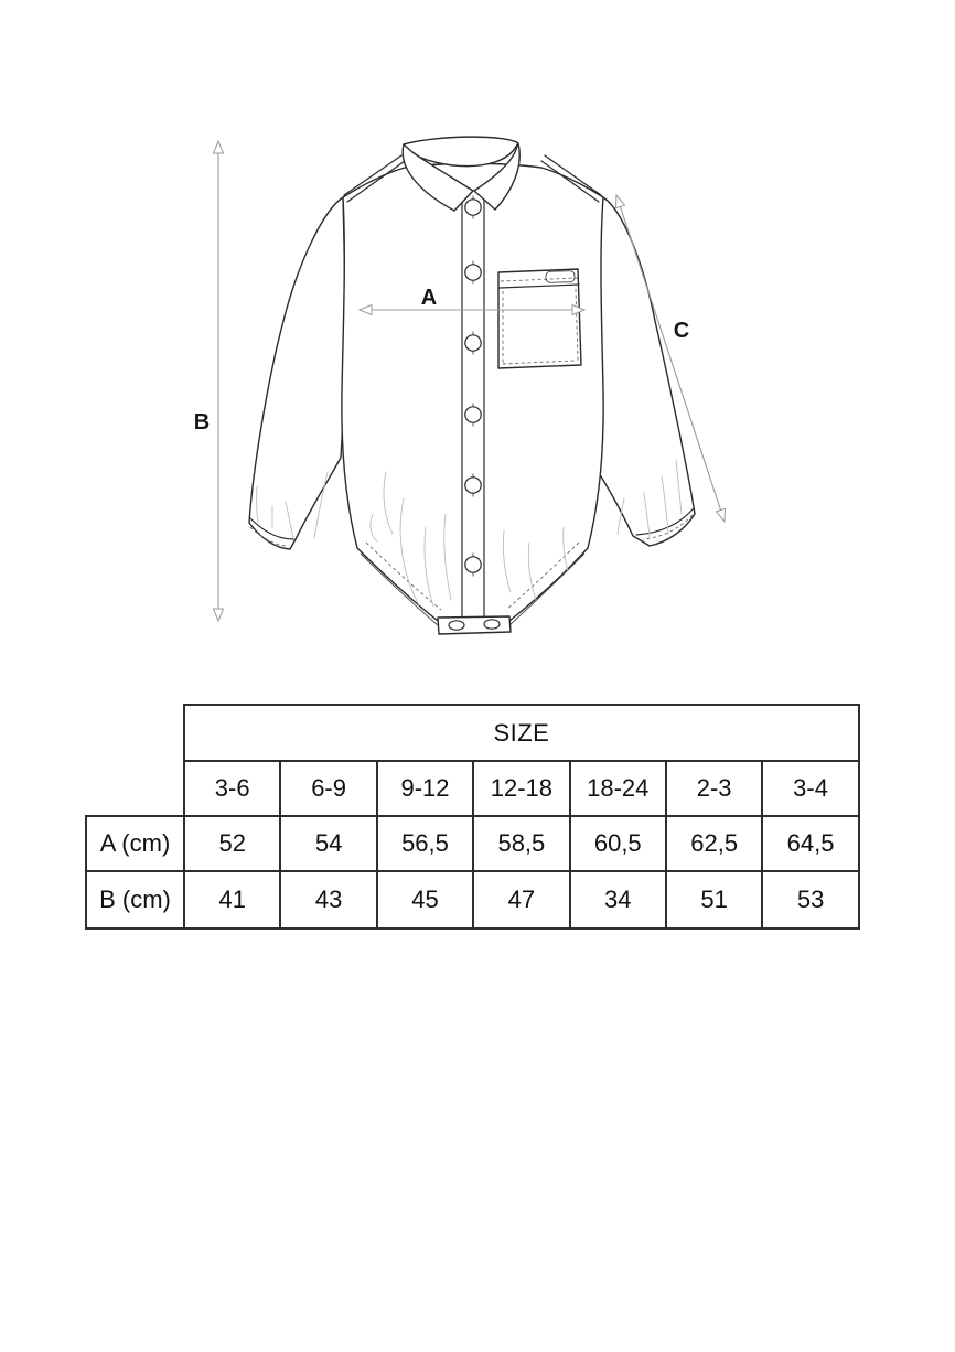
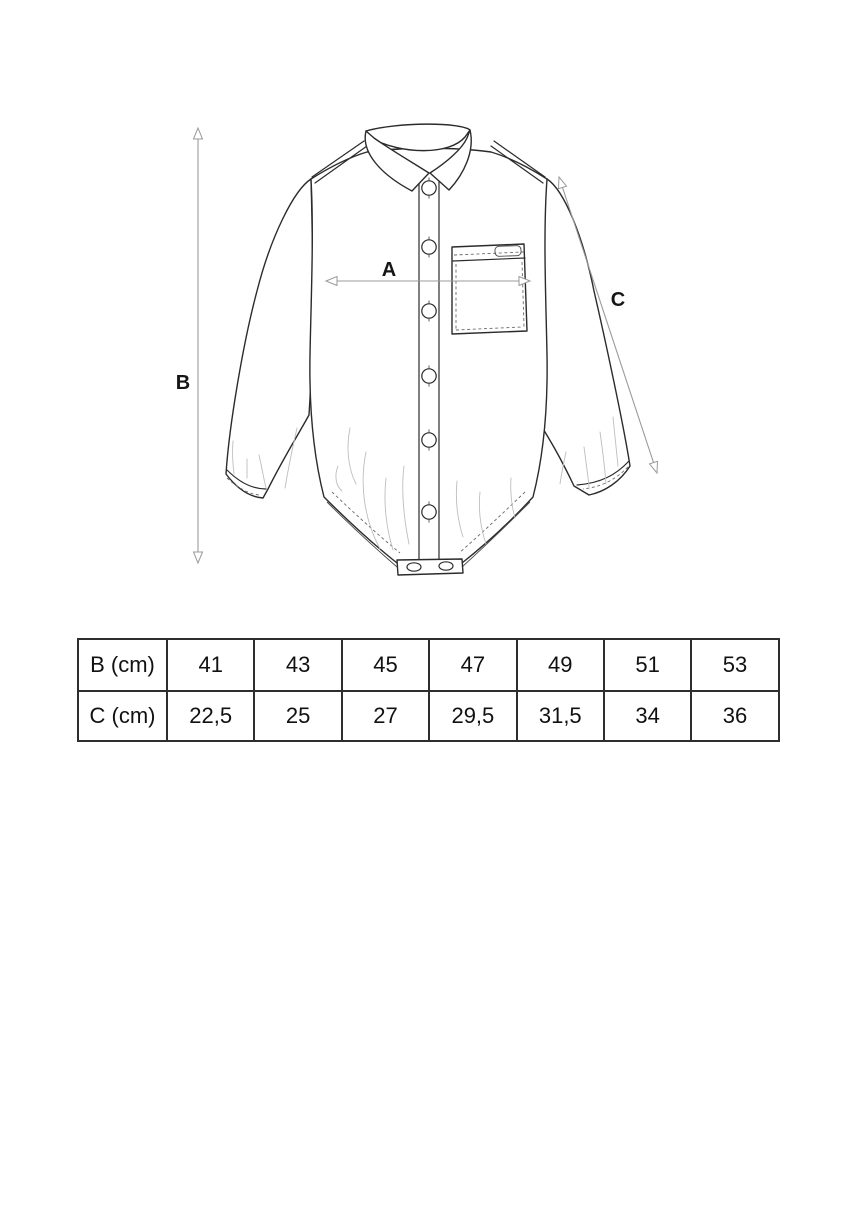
  A
  B
  C
- 	SIZE
- 	3-6	6-9	9-12	12-18	18-24	2-3	3-4
- A (cm)	52	54	56,5	58,5	60,5	62,5	64,5
- B (cm)	41	43	45	47	34	51	53
+ B (cm)	41	43	45	47	49	51	53
+ C (cm)	22,5	25	27	29,5	31,5	34	36
